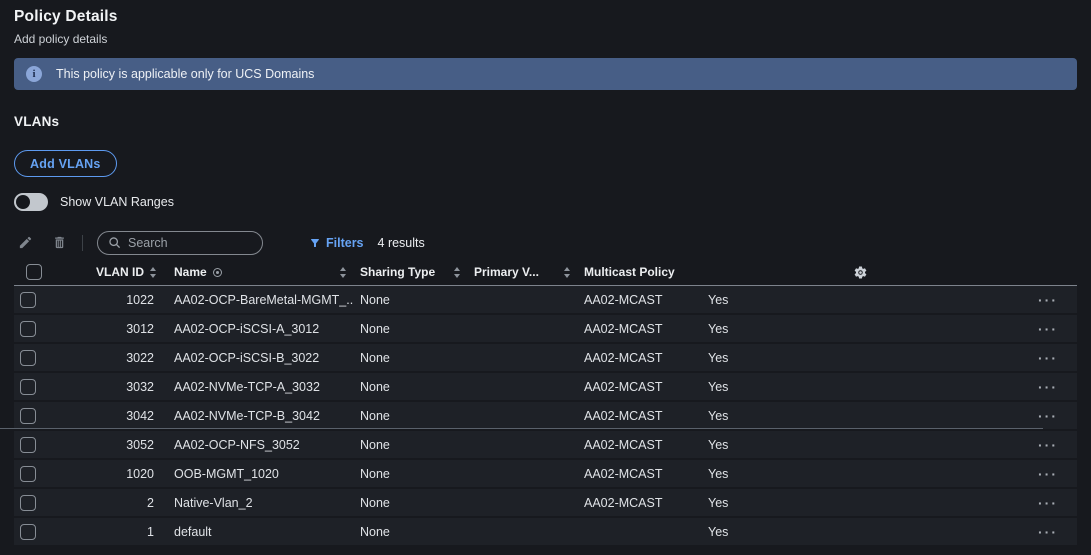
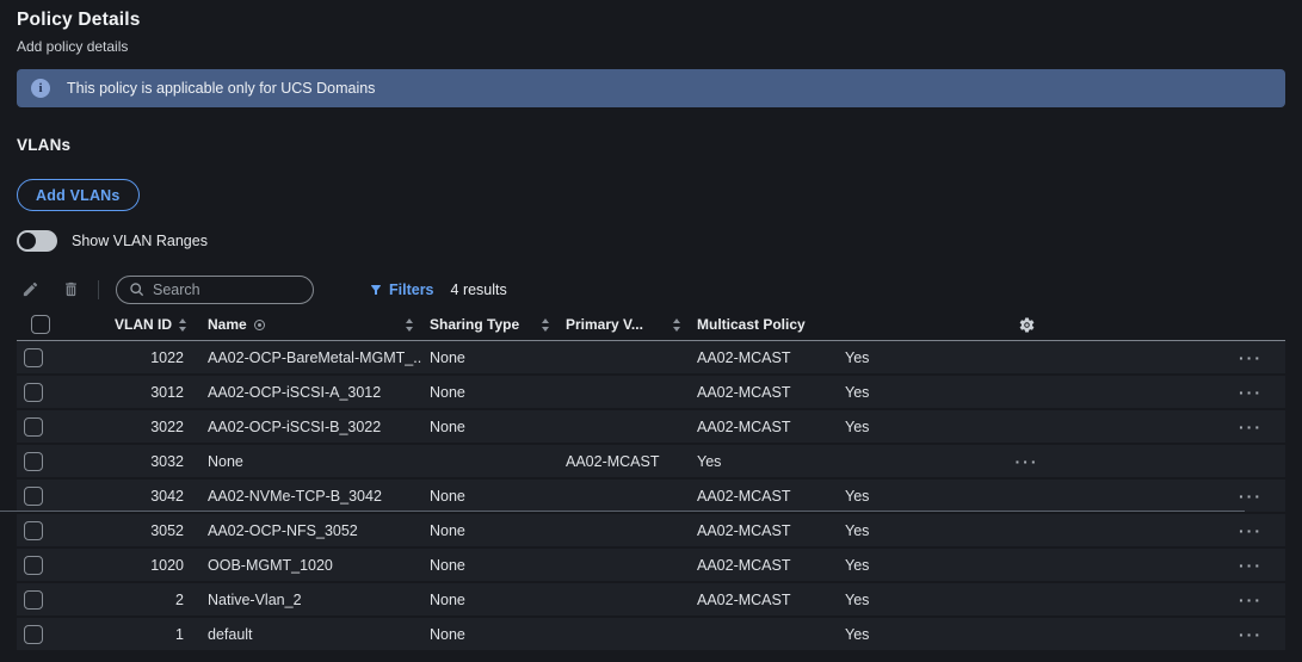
  Policy Details
  Add policy details
  i
  This policy is applicable only for UCS Domains
  VLANs
  Add VLANs
  Show VLAN Ranges
  Search
  Filters
  4 results
  VLAN ID
  Name
  Sharing Type
  Primary V...
  Multicast Policy
  1022
  AA02-OCP-BareMetal-MGMT_..
  None
  AA02-MCAST
  Yes
  ···
  3012
  AA02-OCP-iSCSI-A_3012
  None
  AA02-MCAST
  Yes
  ···
  3022
  AA02-OCP-iSCSI-B_3022
  None
  AA02-MCAST
  Yes
  ···
  3032
- AA02-NVMe-TCP-A_3032
  None
  AA02-MCAST
  Yes
  ···
  3042
  AA02-NVMe-TCP-B_3042
  None
  AA02-MCAST
  Yes
  ···
  3052
  AA02-OCP-NFS_3052
  None
  AA02-MCAST
  Yes
  ···
  1020
  OOB-MGMT_1020
  None
  AA02-MCAST
  Yes
  ···
  2
  Native-Vlan_2
  None
  AA02-MCAST
  Yes
  ···
  1
  default
  None
  Yes
  ···
